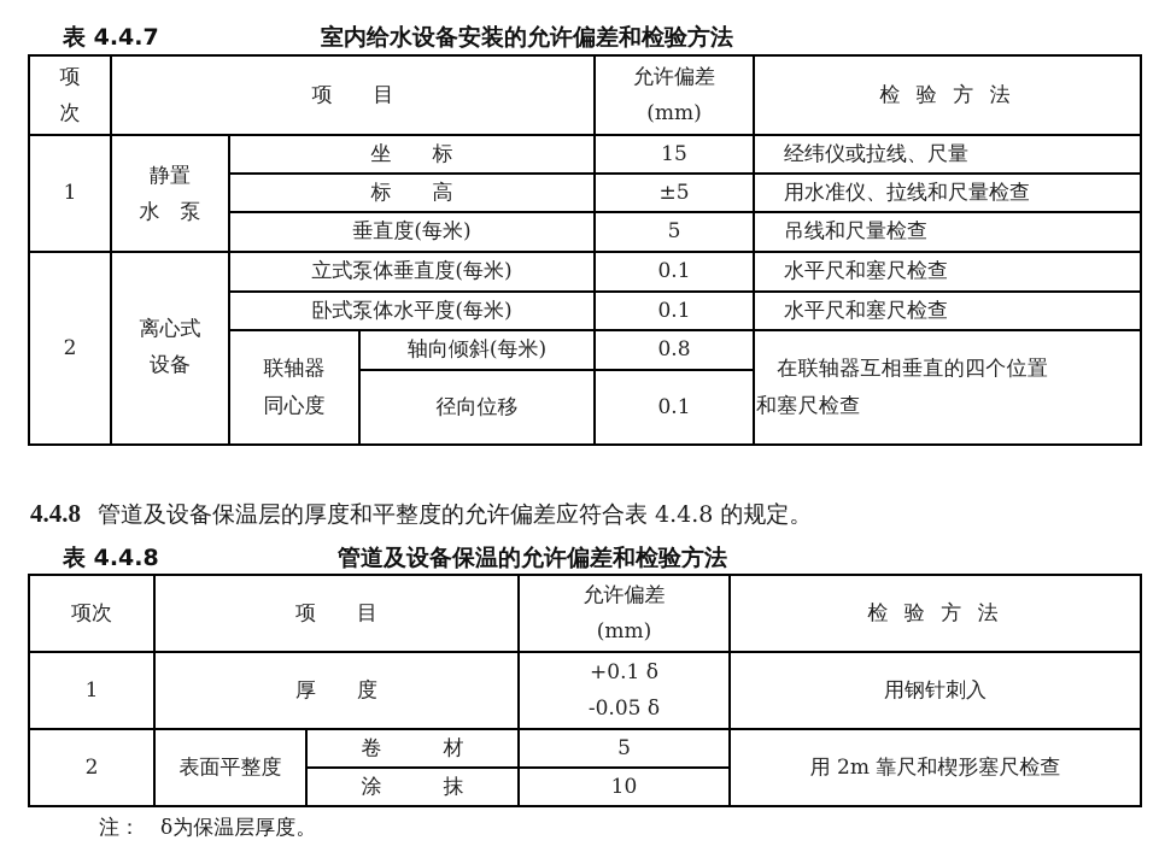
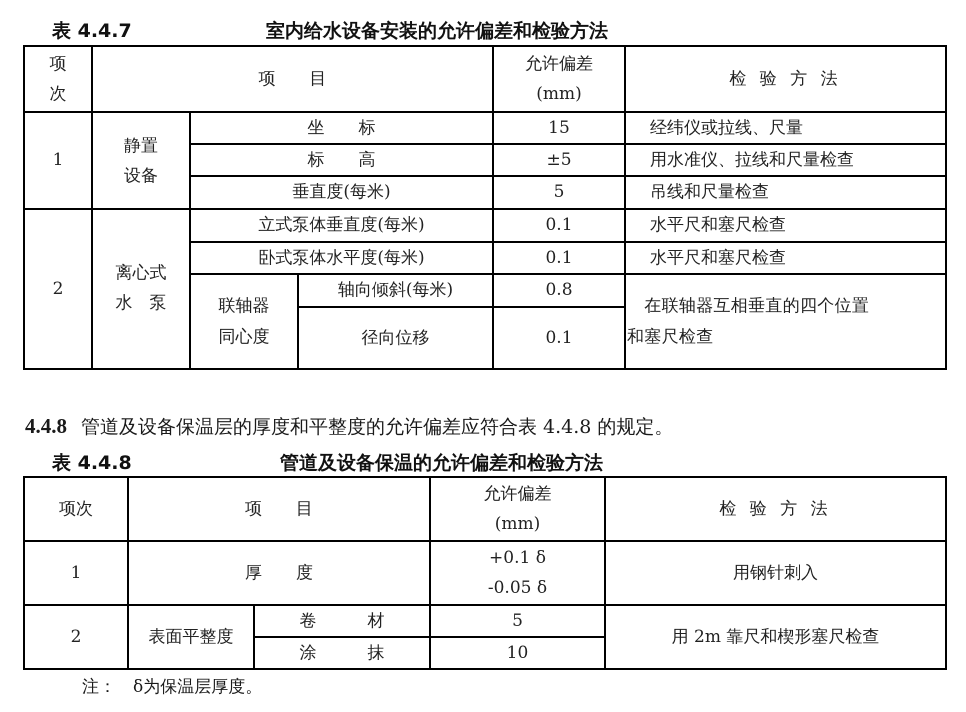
  表 4.4.7
  室内给水设备安装的允许偏差和检验方法
  项
  次
  项 目
  允许偏差
  (mm)
  检 验 方 法
  1
  静置
- 水 泵
+ 设备
  坐 标
  15
  经纬仪或拉线、尺量
  标 高
  ±5
  用水准仪、拉线和尺量检查
  垂直度(每米)
  5
  吊线和尺量检查
  2
  离心式
- 设备
+ 水 泵
  立式泵体垂直度(每米)
  0.1
  水平尺和塞尺检查
  卧式泵体水平度(每米)
  0.1
  水平尺和塞尺检查
  联轴器
  同心度
  轴向倾斜(每米)
  0.8
  径向位移
  0.1
  在联轴器互相垂直的四个位置
  和塞尺检查
  4.4.8 管道及设备保温层的厚度和平整度的允许偏差应符合表 4.4.8 的规定。
  表 4.4.8
  管道及设备保温的允许偏差和检验方法
  项次
  项 目
  允许偏差
  (mm)
  检 验 方 法
  1
  厚 度
  +0.1 δ
  -0.05 δ
  用钢针刺入
  2
  表面平整度
  卷 材
  5
  涂 抹
  10
  用 2m 靠尺和楔形塞尺检查
  注： δ为保温层厚度。
